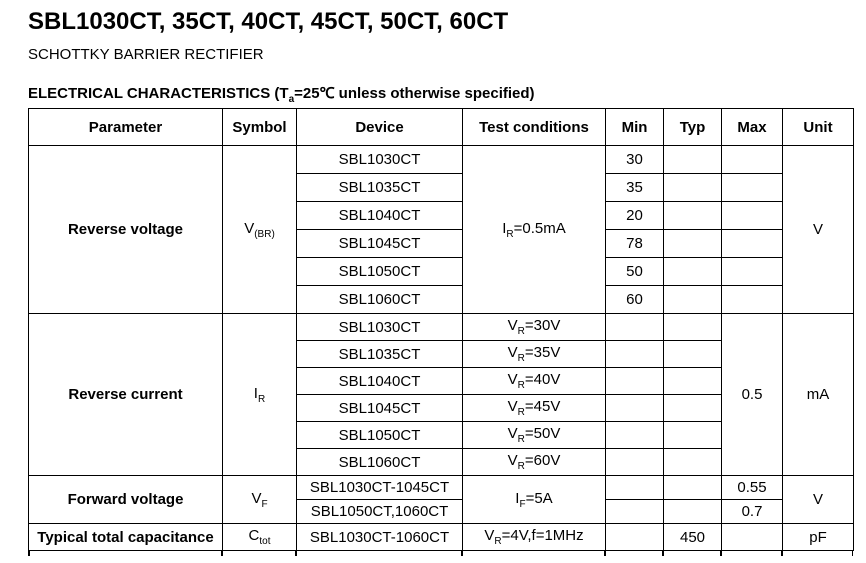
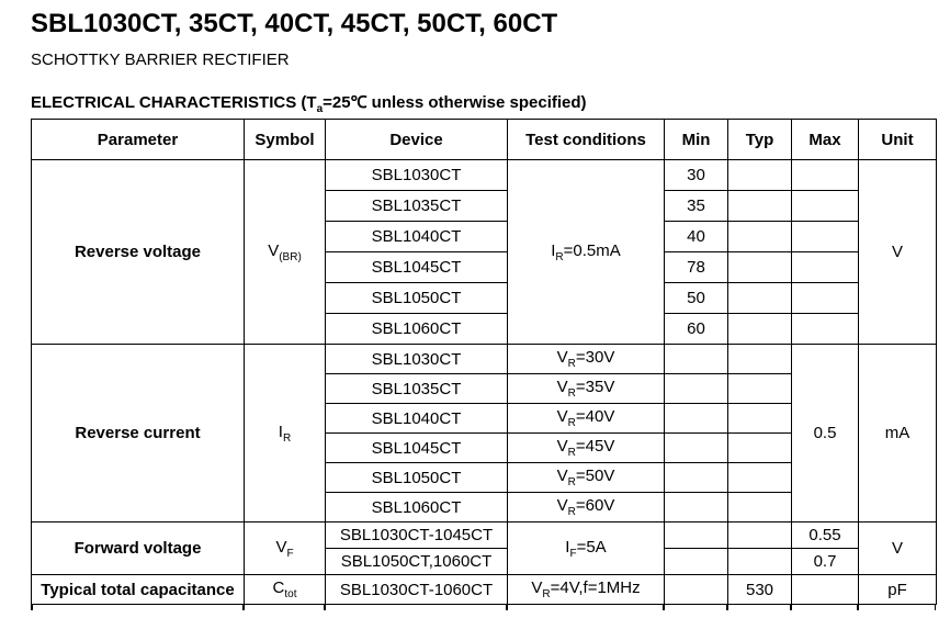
  SBL1030CT, 35CT, 40CT, 45CT, 50CT, 60CT
  SCHOTTKY BARRIER RECTIFIER
  ELECTRICAL CHARACTERISTICS (Ta=25℃ unless otherwise specified)
  Parameter	Symbol	Device	Test conditions	Min	Typ	Max	Unit
  Reverse voltage	V(BR)	SBL1030CT	IR=0.5mA	30			V
  SBL1035CT	35
- SBL1040CT	20
+ SBL1040CT	40
  SBL1045CT	78
  SBL1050CT	50
  SBL1060CT	60
  Reverse current	IR	SBL1030CT	VR=30V			0.5	mA
  SBL1035CT	VR=35V
  SBL1040CT	VR=40V
  SBL1045CT	VR=45V
  SBL1050CT	VR=50V
  SBL1060CT	VR=60V
  Forward voltage	VF	SBL1030CT-1045CT	IF=5A			0.55	V
  SBL1050CT,1060CT			0.7
- Typical total capacitance	Ctot	SBL1030CT-1060CT	VR=4V,f=1MHz		450		pF
+ Typical total capacitance	Ctot	SBL1030CT-1060CT	VR=4V,f=1MHz		530		pF
